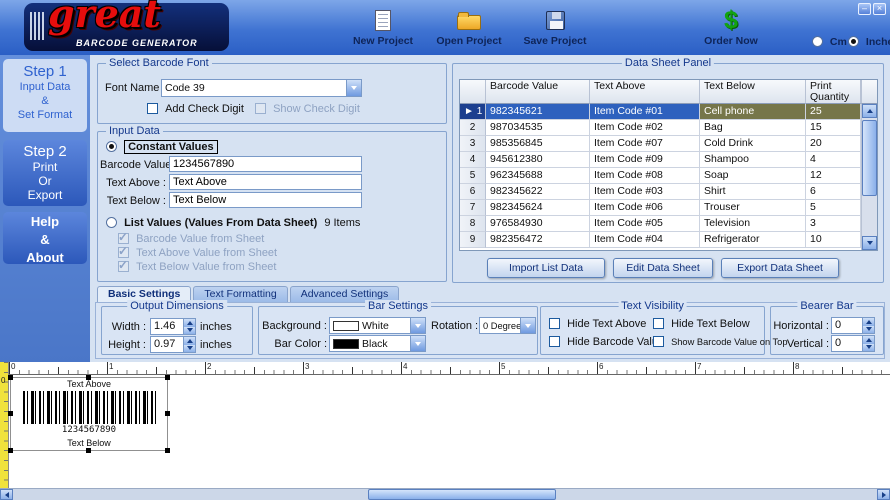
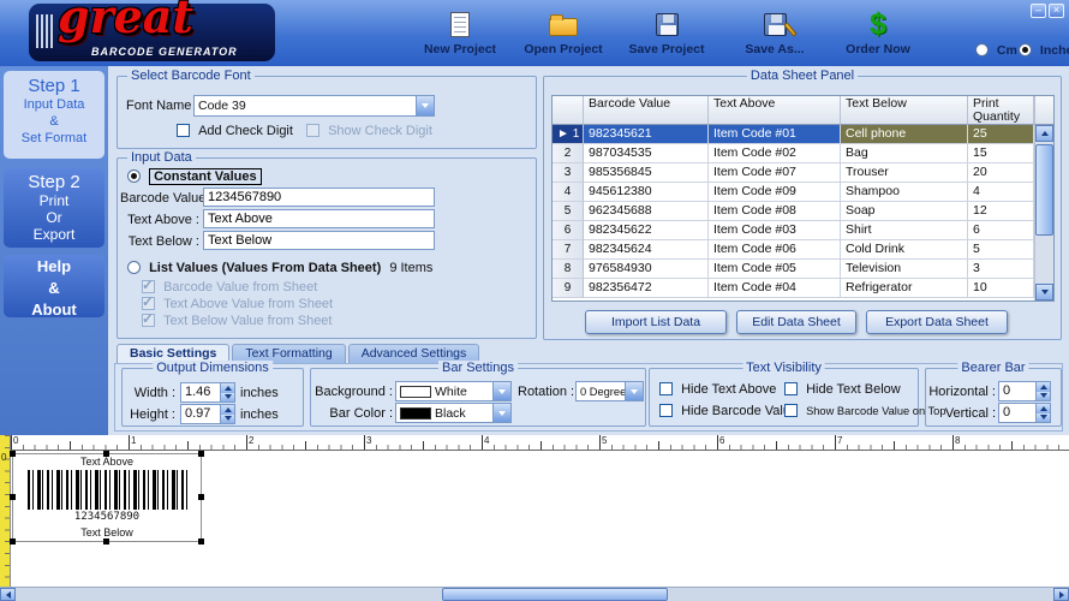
  great
  BARCODE GENERATOR
  New Project
  Open Project
  Save Project
+ Save As...
  $
  Order Now
  Cm
  –
  ×
  Step 1
  Input Data
  &
  Set Format
  Step 2
  Print
  Or
  Export
  Help
  &
  About
  Select Barcode Font
  Font Name
  Code 39
  Add Check Digit
  Show Check Digit
  Input Data
  Constant Values
  Barcode Valu
  1234567890
  Text Above :
  Text Above
  Text Below :
  Text Below
  List Values (Values From Data Sheet) 9 Items
  Barcode Value from Sheet
  Text Above Value from Sheet
  Text Below Value from Sheet
  Data Sheet Panel
  Barcode Value
  Text Above
  Text Below
  Print Quantity
  ► 1
  982345621
  Item Code #01
  Cell phone
  25
  2
  987034535
  Item Code #02
  Bag
  15
  3
  985356845
  Item Code #07
- Cold Drink
+ Trouser
  20
  4
  945612380
  Item Code #09
  Shampoo
  4
  5
  962345688
  Item Code #08
  Soap
  12
  6
  982345622
  Item Code #03
  Shirt
  6
  7
  982345624
  Item Code #06
- Trouser
+ Cold Drink
  5
  8
  976584930
  Item Code #05
  Television
  3
  9
  982356472
  Item Code #04
  Refrigerator
  10
  Import List Data
  Edit Data Sheet
  Export Data Sheet
  Basic Settings
  Text Formatting
  Advanced Settings
  Output Dimensions
  Width :
  1.46
  inches
  Height :
  0.97
  inches
  Bar Settings
  Background :
  White
  Rotation :
  0 Degree
  Bar Color :
  Black
  Text Visibility
  Hide Text Above
  Hide Text Below
  Hide Barcode Val
  Show Barcode Value on Top
  Bearer Bar
  Horizontal :
  0
  Vertical :
  0
  0
  1
  2
  3
  4
  5
  6
  7
  8
  0
  Text Above
  1234567890
  Text Below
